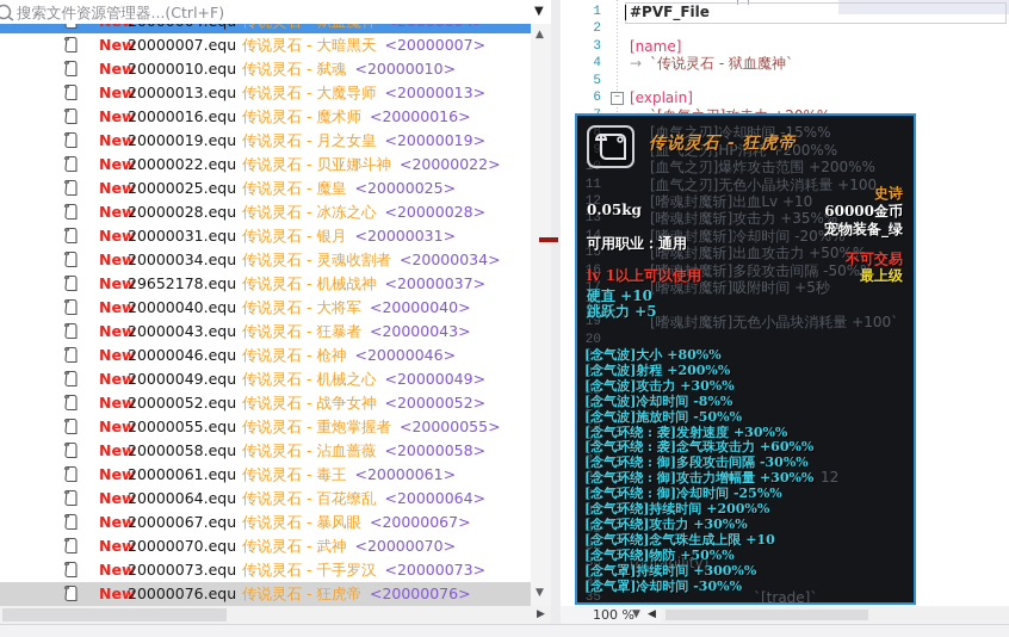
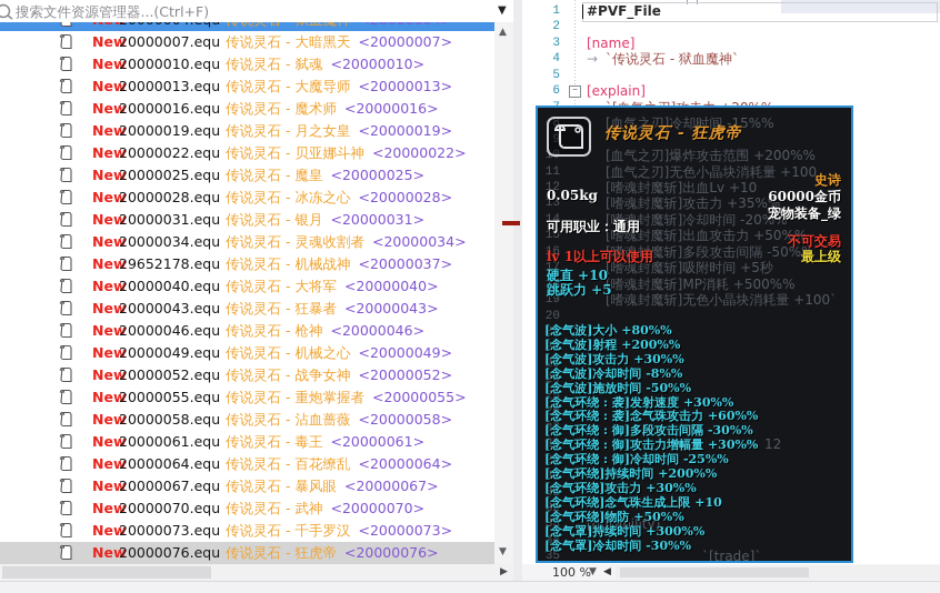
  搜索文件资源管理器...(Ctrl+F)
  ▼
  New
  20000007.equ
  传说灵石 - 大暗黑天 <20000007>
  New
  20000010.equ
  传说灵石 - 弑魂 <20000010>
  New
  20000013.equ
  传说灵石 - 大魔导师 <20000013>
  New
  20000016.equ
  传说灵石 - 魔术师 <20000016>
  New
  20000019.equ
  传说灵石 - 月之女皇 <20000019>
  New
  20000022.equ
  传说灵石 - 贝亚娜斗神 <20000022>
  New
  20000025.equ
  传说灵石 - 魔皇 <20000025>
  New
  20000028.equ
  传说灵石 - 冰冻之心 <20000028>
  New
  20000031.equ
  传说灵石 - 银月 <20000031>
  New
  20000034.equ
  传说灵石 - 灵魂收割者 <20000034>
  New
  29652178.equ
  传说灵石 - 机械战神 <20000037>
  New
  20000040.equ
  传说灵石 - 大将军 <20000040>
  New
  20000043.equ
  传说灵石 - 狂暴者 <20000043>
  New
  20000046.equ
  传说灵石 - 枪神 <20000046>
  New
  20000049.equ
  传说灵石 - 机械之心 <20000049>
  New
  20000052.equ
  传说灵石 - 战争女神 <20000052>
  New
  20000055.equ
  传说灵石 - 重炮掌握者 <20000055>
  New
  20000058.equ
  传说灵石 - 沾血蔷薇 <20000058>
  New
  20000061.equ
  传说灵石 - 毒王 <20000061>
  New
  20000064.equ
  传说灵石 - 百花缭乱 <20000064>
  New
  20000067.equ
  传说灵石 - 暴风眼 <20000067>
  New
  20000070.equ
  传说灵石 - 武神 <20000070>
  New
  20000073.equ
  传说灵石 - 千手罗汉 <20000073>
  New
  20000076.equ
  传说灵石 - 狂虎帝 <20000076>
  ▲
  ▼
  ▶
  1
  #PVF_File
  2
  3
  [name]
  4
  → `传说灵石 - 狱血魔神`
  5
  6
  −
  [explain]
  8
  [血气之刃]冷却时间 -15%%
  9
- [血气之刃]HP消耗 +200%%
  10
  [血气之刃]爆炸攻击范围 +200%%
  11
  [血气之刃]无色小晶块消耗量 +100
  12
  [嗜魂封魔斩]出血Lv +10
  13
  [嗜魂封魔斩]攻击力 +35%%
  14
  [嗜魂封魔斩]冷却时间 -20%%
  15
  [嗜魂封魔斩]出血攻击力 +50%%
  16
  [嗜魂封魔斩]多段攻击间隔 -50%%
  17
  [嗜魂封魔斩]吸附时间 +5秒
  18
+ [嗜魂封魔斩]MP消耗 +500%%
  19
  [嗜魂封魔斩]无色小晶块消耗量 +100`
  20
  21
  22
  23
  24
  25
  26
  27
  28
  → 12
  29
  30
  31
  32
  33
  [durability]
  34
  35
  `[trade]`
  传说灵石 - 狂虎帝
  史诗
  60000金币
  宠物装备_绿
  不可交易
  最上级
  0.05kg
  可用职业：通用
  lv 1以上可以使用
  硬直 +10
  跳跃力 +5
  [念气波]大小 +80%%
  [念气波]射程 +200%%
  [念气波]攻击力 +30%%
  [念气波]冷却时间 -8%%
  [念气波]施放时间 -50%%
  [念气环绕 : 袭]发射速度 +30%%
  [念气环绕 : 袭]念气珠攻击力 +60%%
  [念气环绕 : 御]多段攻击间隔 -30%%
  [念气环绕 : 御]攻击力增幅量 +30%%
  [念气环绕 : 御]冷却时间 -25%%
  [念气环绕]持续时间 +200%%
  [念气环绕]攻击力 +30%%
  [念气环绕]念气珠生成上限 +10
  [念气环绕]物防 +50%%
  [念气罩]持续时间 +300%%
  [念气罩]冷却时间 -30%%
  100 %
  ▼
  ◀
